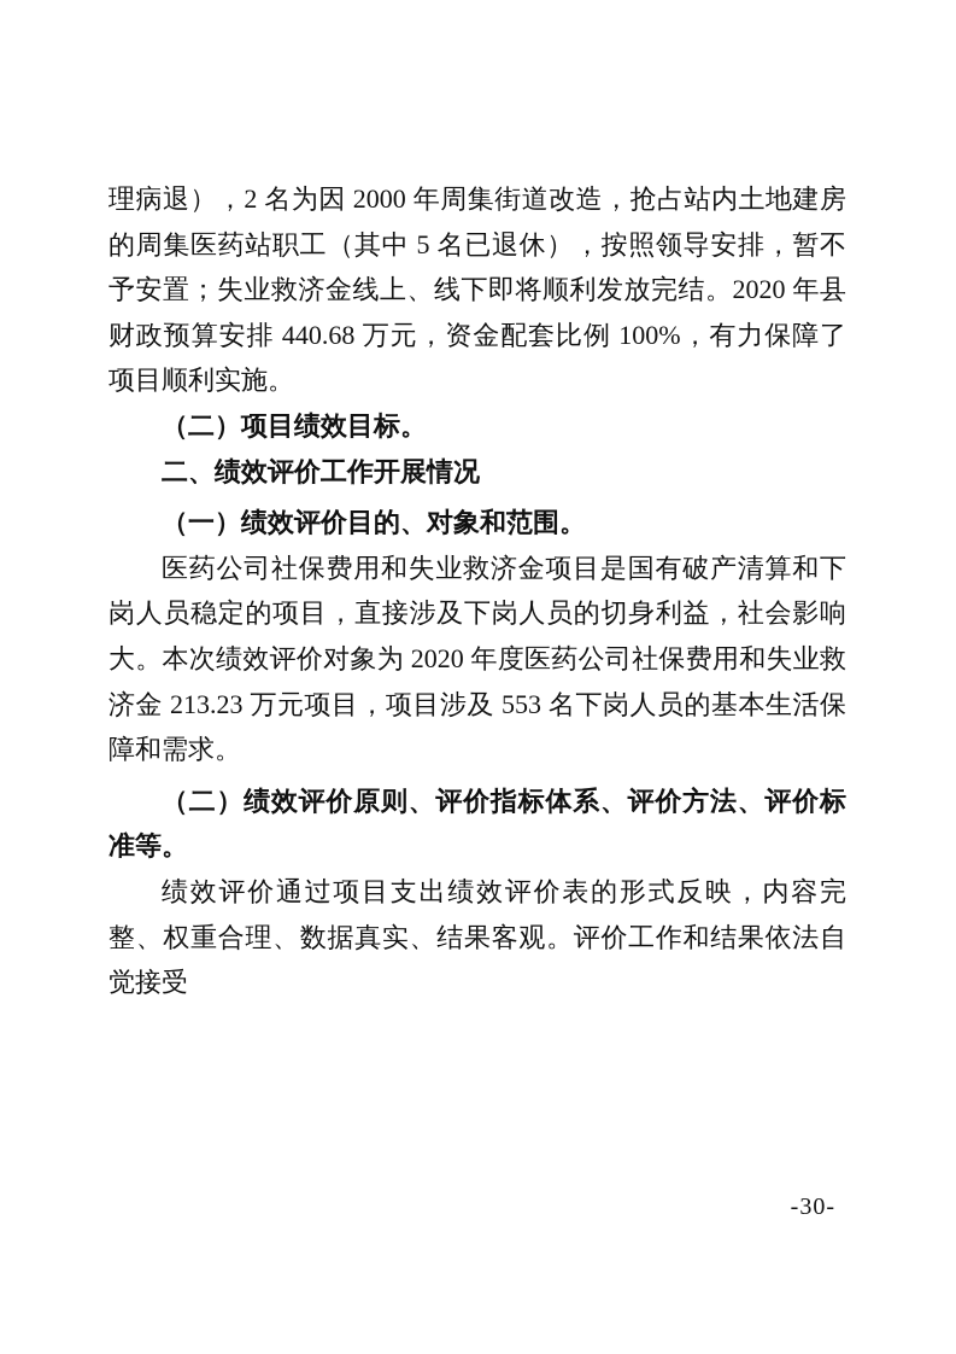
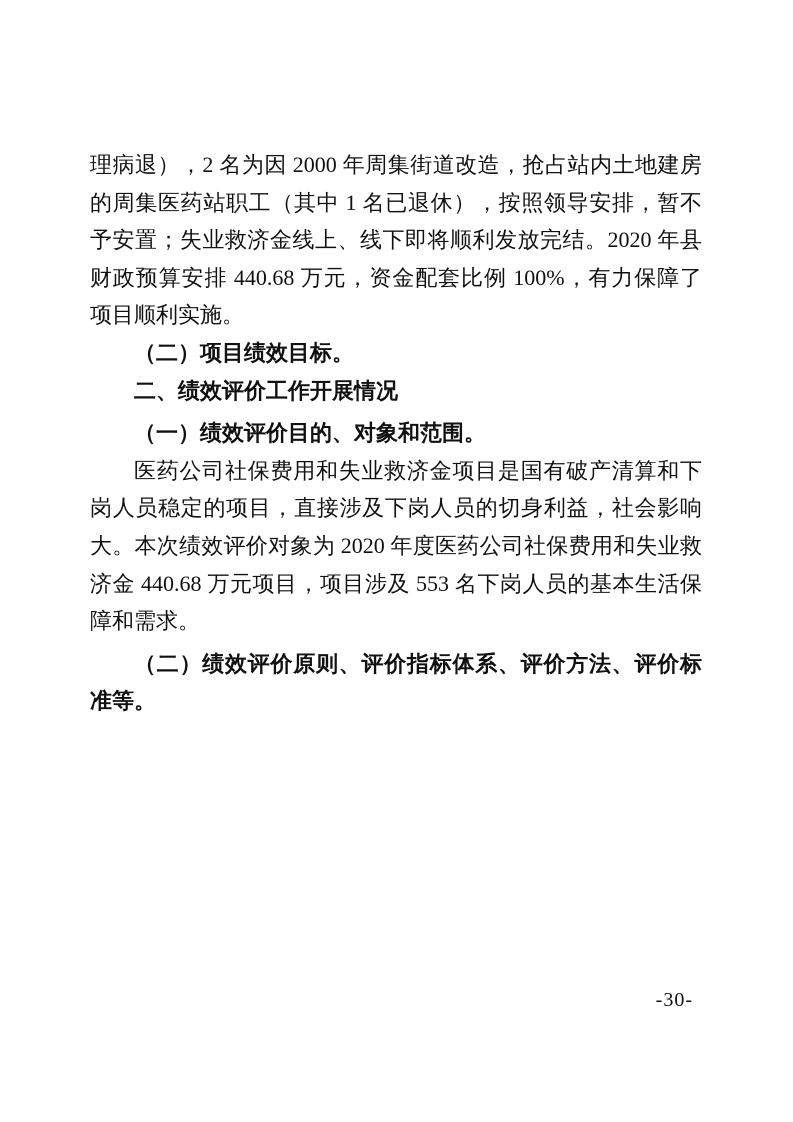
- 理病退），2 名为因 2000 年周集街道改造，抢占站内土地建房的周集医药站职工（其中 5 名已退休），按照领导安排，暂不予安置；失业救济金线上、线下即将顺利发放完结。2020 年县财政预算安排 440.68 万元，资金配套比例 100%，有力保障了项目顺利实施。
+ 理病退），2 名为因 2000 年周集街道改造，抢占站内土地建房的周集医药站职工（其中 1 名已退休），按照领导安排，暂不予安置；失业救济金线上、线下即将顺利发放完结。2020 年县财政预算安排 440.68 万元，资金配套比例 100%，有力保障了项目顺利实施。
  （二）项目绩效目标。
  二、绩效评价工作开展情况
  （一）绩效评价目的、对象和范围。
- 医药公司社保费用和失业救济金项目是国有破产清算和下岗人员稳定的项目，直接涉及下岗人员的切身利益，社会影响大。本次绩效评价对象为 2020 年度医药公司社保费用和失业救济金 213.23 万元项目，项目涉及 553 名下岗人员的基本生活保障和需求。
+ 医药公司社保费用和失业救济金项目是国有破产清算和下岗人员稳定的项目，直接涉及下岗人员的切身利益，社会影响大。本次绩效评价对象为 2020 年度医药公司社保费用和失业救济金 440.68 万元项目，项目涉及 553 名下岗人员的基本生活保障和需求。
  （二）绩效评价原则、评价指标体系、评价方法、评价标准等。
- 绩效评价通过项目支出绩效评价表的形式反映，内容完整、权重合理、数据真实、结果客观。评价工作和结果依法自觉接受
  -30-
